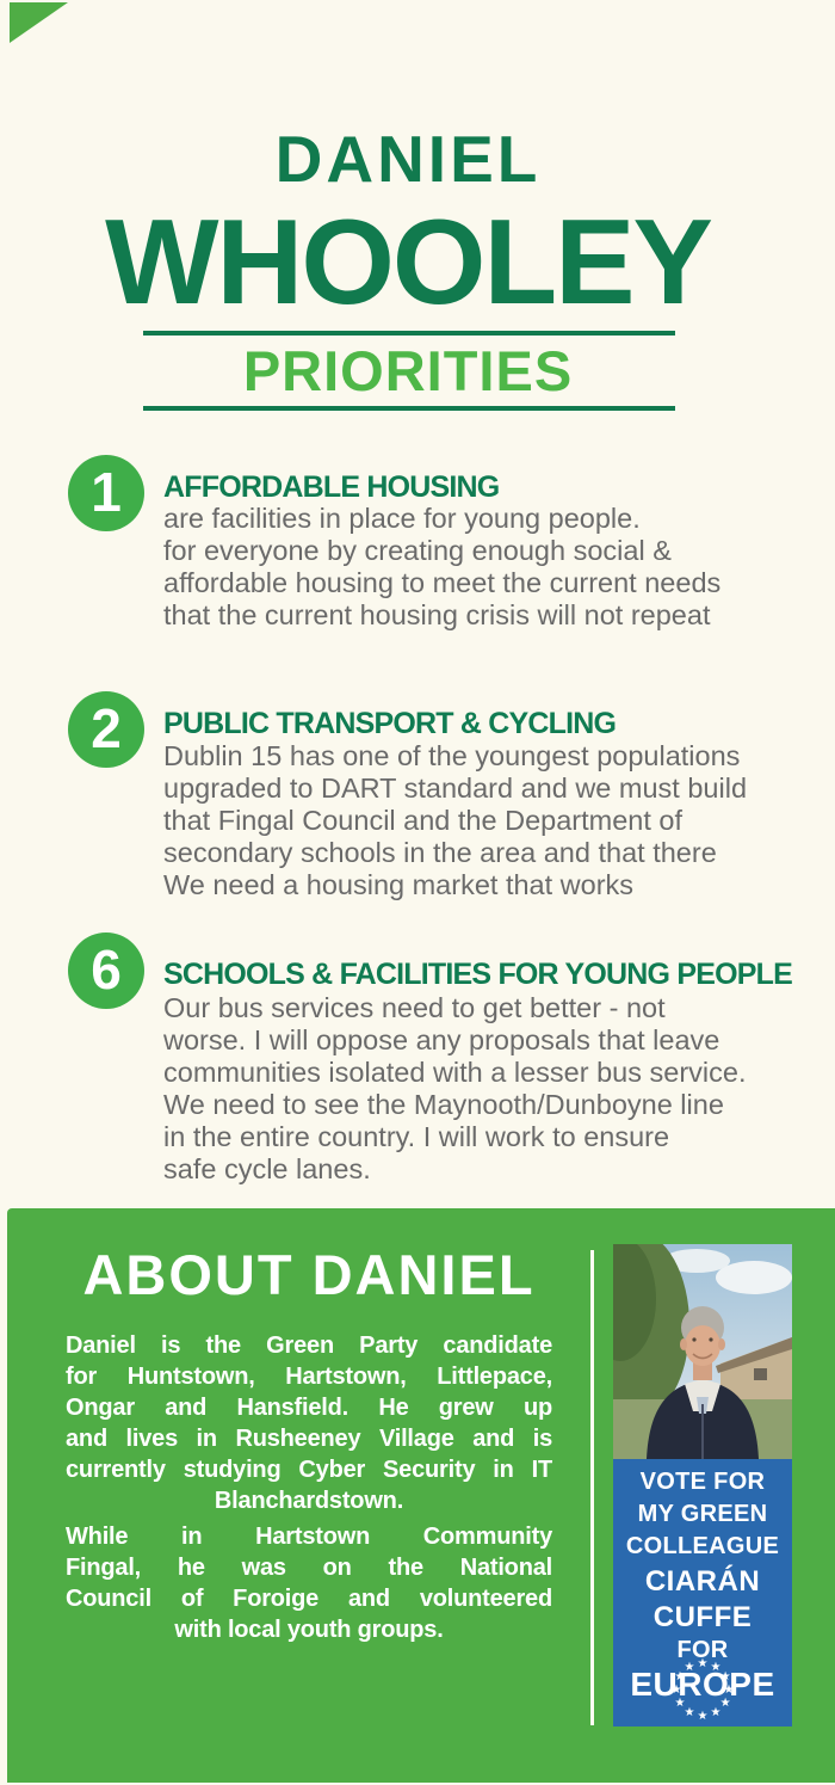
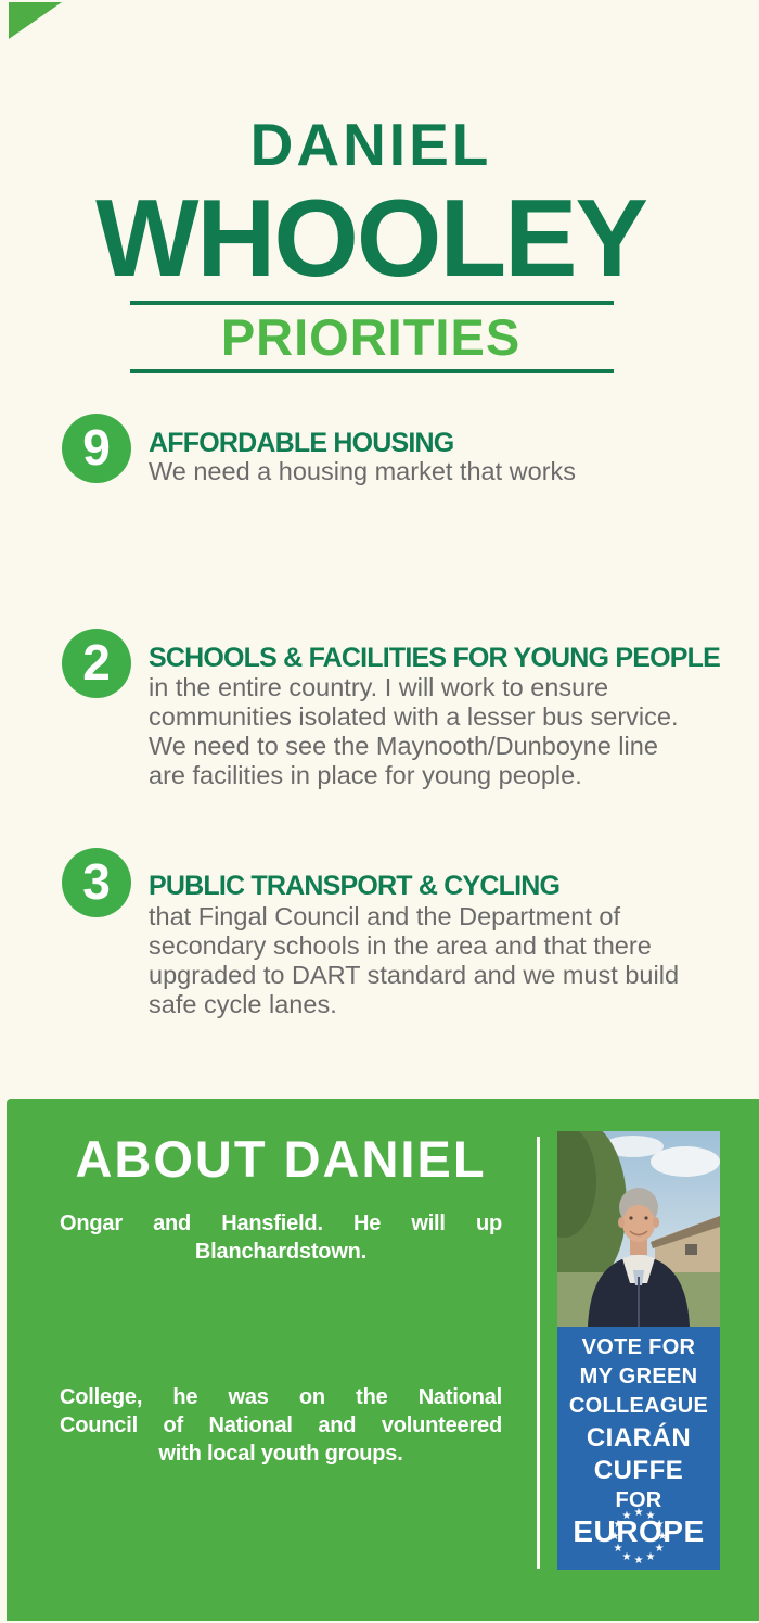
  DANIEL
  WHOOLEY
  PRIORITIES
- 1
+ 9
  AFFORDABLE HOUSING
- are facilities in place for young people.
+ We need a housing market that works
- for everyone by creating enough social &
- affordable housing to meet the current needs
- that the current housing crisis will not repeat
  2
- PUBLIC TRANSPORT & CYCLING
+ SCHOOLS & FACILITIES FOR YOUNG PEOPLE
- Dublin 15 has one of the youngest populations
- upgraded to DART standard and we must build
+ in the entire country. I will work to ensure
- that Fingal Council and the Department of
+ communities isolated with a lesser bus service.
- secondary schools in the area and that there
+ We need to see the Maynooth/Dunboyne line
- We need a housing market that works
+ are facilities in place for young people.
- 6
+ 3
- SCHOOLS & FACILITIES FOR YOUNG PEOPLE
+ PUBLIC TRANSPORT & CYCLING
- Our bus services need to get better - not
- worse. I will oppose any proposals that leave
- communities isolated with a lesser bus service.
+ that Fingal Council and the Department of
- We need to see the Maynooth/Dunboyne line
+ secondary schools in the area and that there
- in the entire country. I will work to ensure
+ upgraded to DART standard and we must build
  safe cycle lanes.
  ABOUT DANIEL
- Daniel is the Green Party candidate
- for Huntstown, Hartstown, Littlepace,
- Ongar and Hansfield. He grew up
+ Ongar and Hansfield. He will up
- and lives in Rusheeney Village and is
- currently studying Cyber Security in IT
  Blanchardstown.
- While in Hartstown Community
- Fingal, he was on the National
+ College, he was on the National
- Council of Foroige and volunteered
+ Council of National and volunteered
  with local youth groups.
  VOTE FOR
  MY GREEN
  COLLEAGUE
  CIARÁN
  CUFFE
  FOR
  EUROPE
  ★
  ★
  ★
  ★
  ★
  ★
  ★
  ★
  ★
  ★
  ★
  ★
